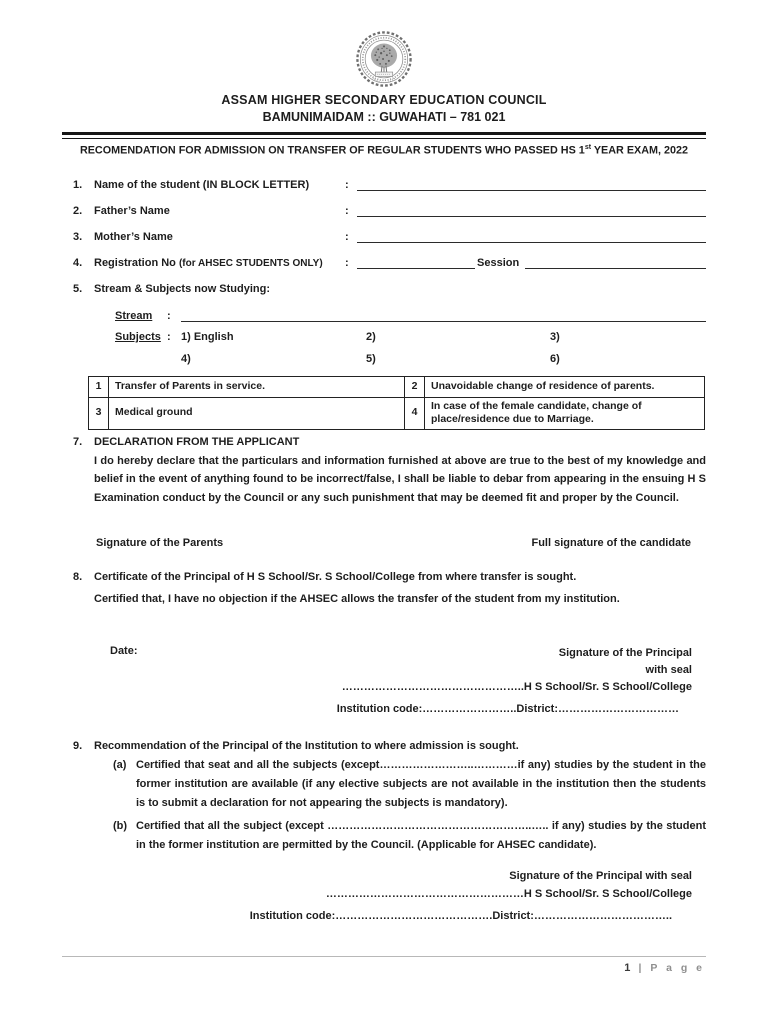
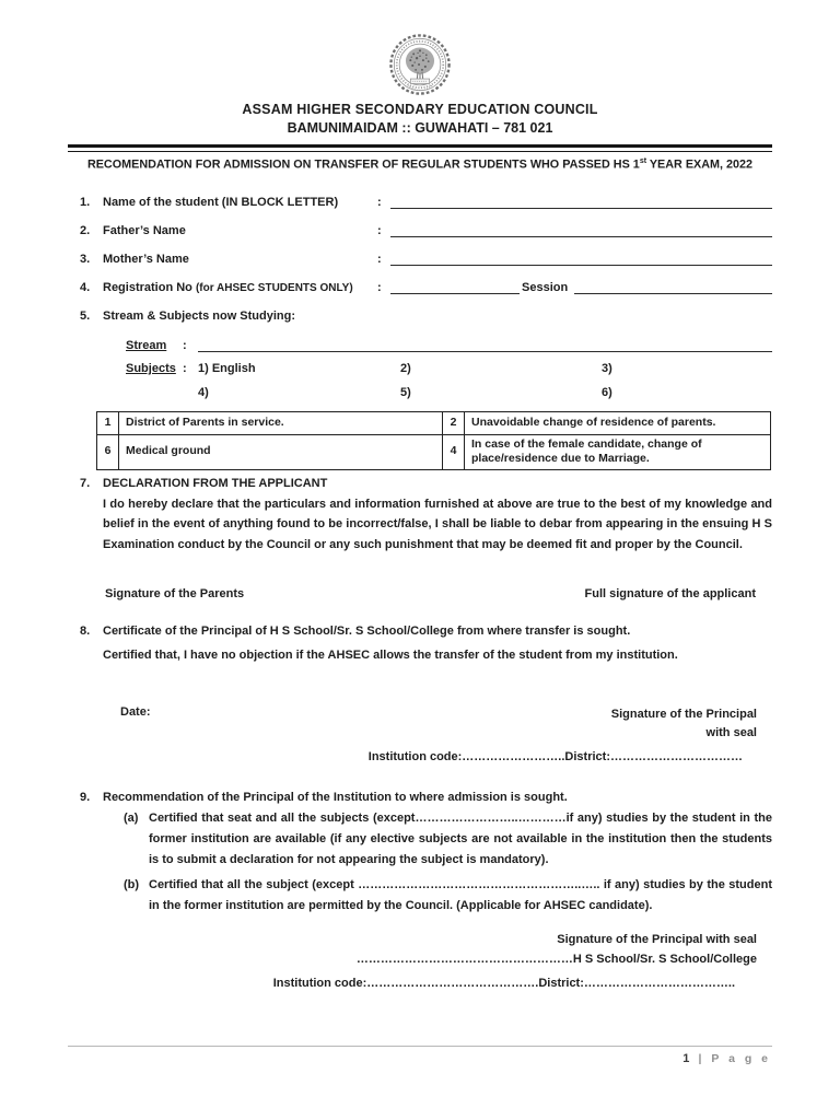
  ASSAM HIGHER SECONDARY EDUCATION COUNCIL
  BAMUNIMAIDAM :: GUWAHATI – 781 021
  RECOMENDATION FOR ADMISSION ON TRANSFER OF REGULAR STUDENTS WHO PASSED HS 1 YEAR EXAM, 2022
  1.
  Name of the student (IN BLOCK LETTER)
  :
  2.
  Father’s Name
  :
  3.
  Mother’s Name
  :
  4.
  Registration No (for AHSEC STUDENTS ONLY)
  :
  Session
  5.
  Stream & Subjects now Studying:
  Stream
  :
  Subjects
  :
  1) English
  2)
  3)
  4)
  5)
  6)
- 1	Transfer of Parents in service.	2	Unavoidable change of residence of parents.
+ 1	District of Parents in service.	2	Unavoidable change of residence of parents.
- 3	Medical ground	4	In case of the female candidate, change of place/residence due to Marriage.
+ 6	Medical ground	4	In case of the female candidate, change of place/residence due to Marriage.
  7.
  DECLARATION FROM THE APPLICANT
  I do hereby declare that the particulars and information furnished at above are true to the best of my knowledge and belief in the event of anything found to be incorrect/false, I shall be liable to debar from appearing in the ensuing H S Examination conduct by the Council or any such punishment that may be deemed fit and proper by the Council.
  Signature of the Parents
- Full signature of the candidate
+ Full signature of the applicant
  8.
  Certificate of the Principal of H S School/Sr. S School/College from where transfer is sought.
  Certified that, I have no objection if the AHSEC allows the transfer of the student from my institution.
  Date:
  Signature of the Principal
  with seal
- …………………………………………..H S School/Sr. S School/College
  Institution code:……………………..District:……………………………
  9.
  Recommendation of the Principal of the Institution to where admission is sought.
  (a)
- Certified that seat and all the subjects (except……………………..…………if any) studies by the student in the former institution are available (if any elective subjects are not available in the institution then the students is to submit a declaration for not appearing the subjects is mandatory).
+ Certified that seat and all the subjects (except……………………..…………if any) studies by the student in the former institution are available (if any elective subjects are not available in the institution then the students is to submit a declaration for not appearing the subject is mandatory).
  (b)
  Certified that all the subject (except ………………………………………………..….. if any) studies by the student in the former institution are permitted by the Council. (Applicable for AHSEC candidate).
  Signature of the Principal with seal
  ………………………………………………H S School/Sr. S School/College
  Institution code:…………………………………….District:………………………………..
  1 | P a g e
